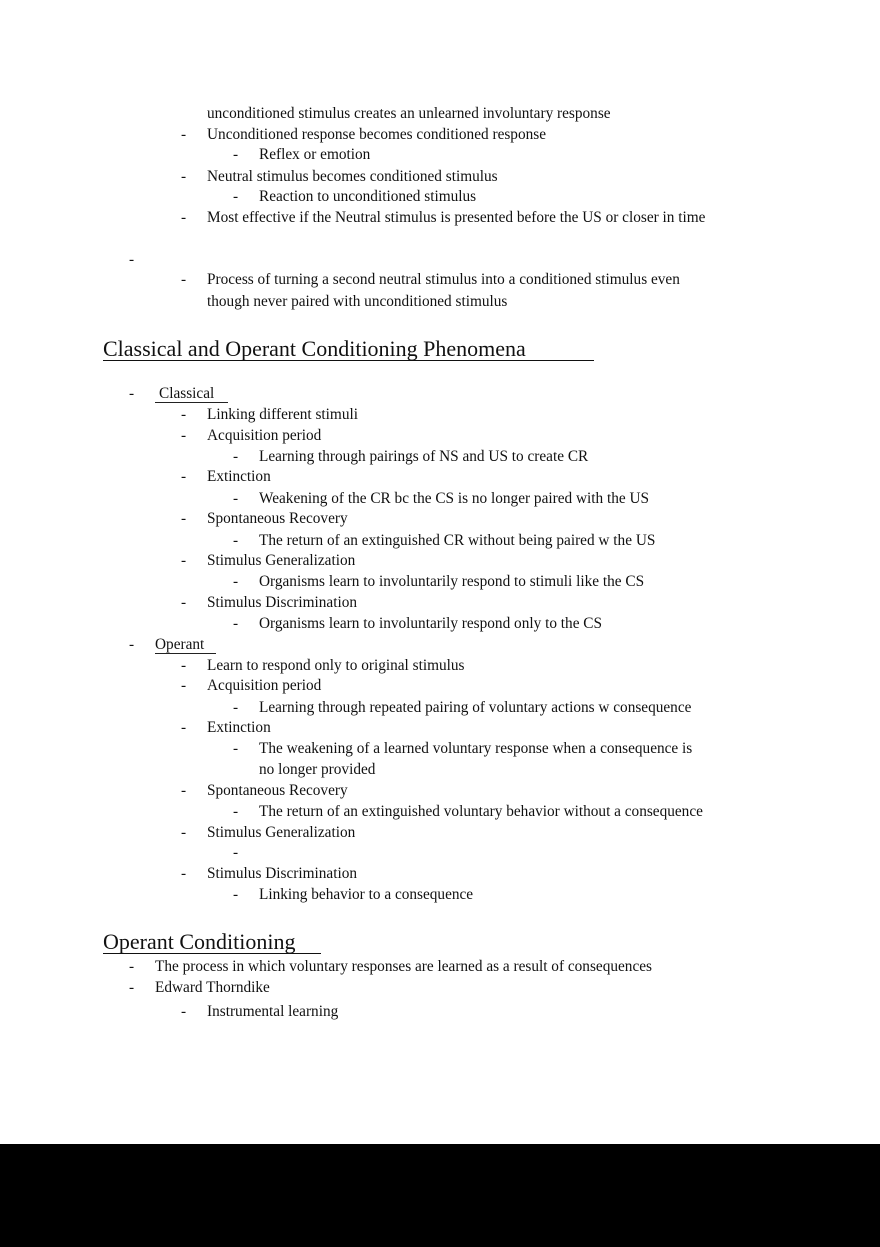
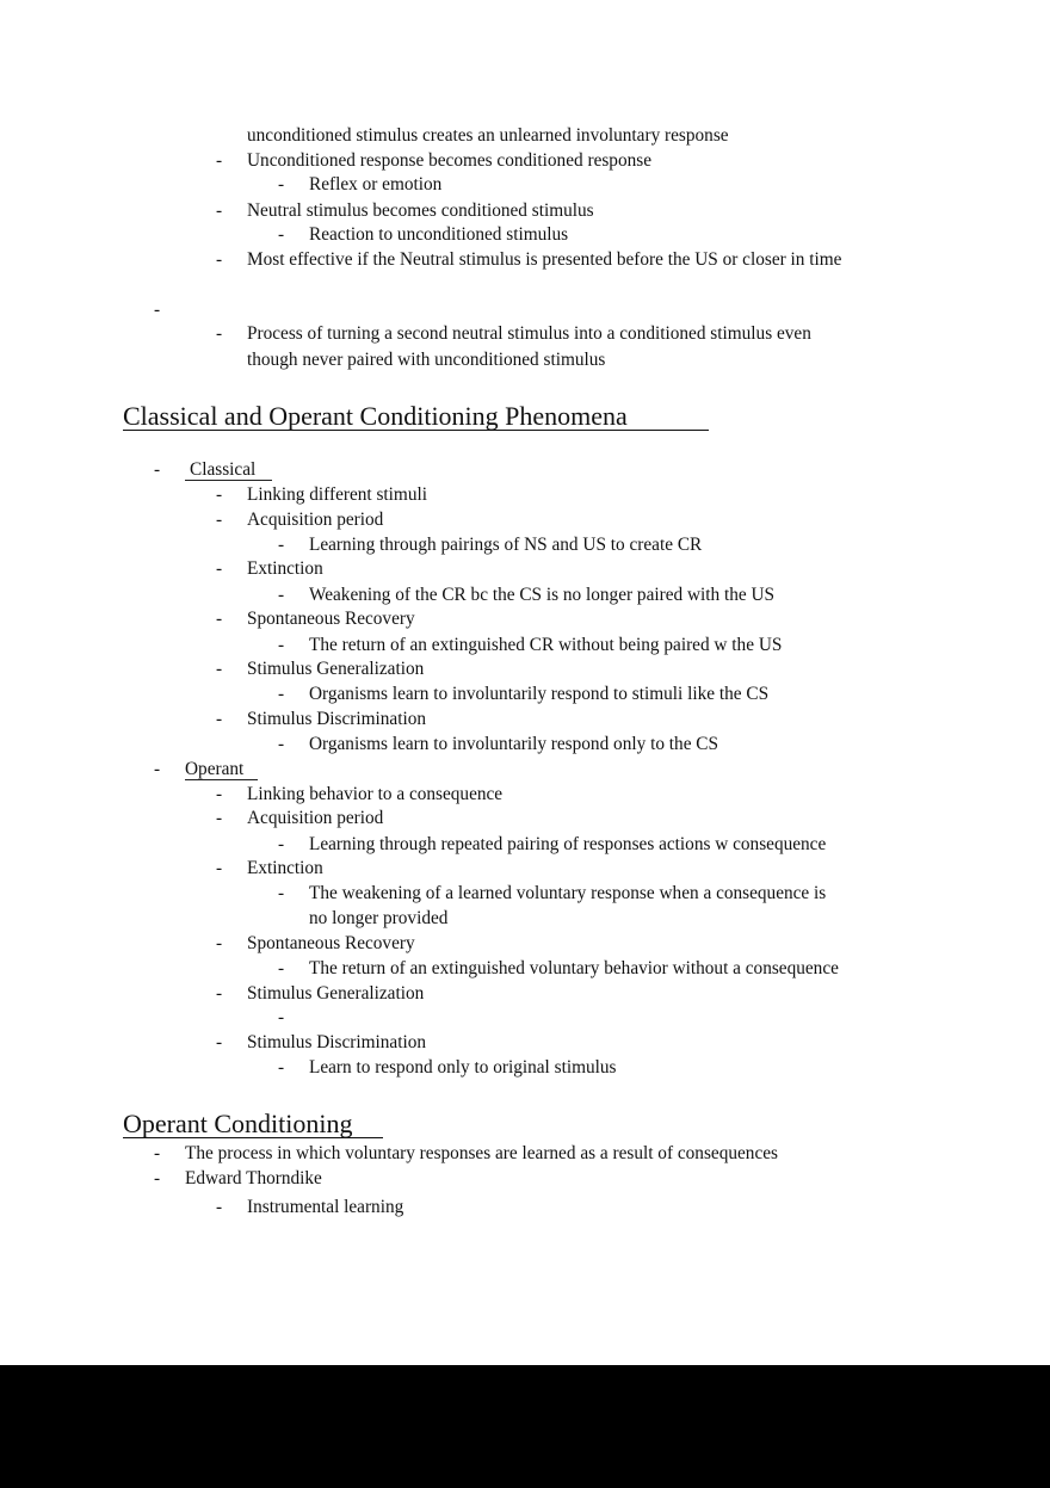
  unconditioned stimulus creates an unlearned involuntary response
  -
  Unconditioned response becomes conditioned response
  -
  Reflex or emotion
  -
  Neutral stimulus becomes conditioned stimulus
  -
  Reaction to unconditioned stimulus
  -
  Most effective if the Neutral stimulus is presented before the US or closer in time
  -
  -
  Process of turning a second neutral stimulus into a conditioned stimulus even
  though never paired with unconditioned stimulus
  Classical and Operant Conditioning Phenomena
  -
  Classical
  -
  Linking different stimuli
  -
  Acquisition period
  -
  Learning through pairings of NS and US to create CR
  -
  Extinction
  -
  Weakening of the CR bc the CS is no longer paired with the US
  -
  Spontaneous Recovery
  -
  The return of an extinguished CR without being paired w the US
  -
  Stimulus Generalization
  -
  Organisms learn to involuntarily respond to stimuli like the CS
  -
  Stimulus Discrimination
  -
  Organisms learn to involuntarily respond only to the CS
  -
  Operant
  -
- Learn to respond only to original stimulus
+ Linking behavior to a consequence
  -
  Acquisition period
  -
- Learning through repeated pairing of voluntary actions w consequence
+ Learning through repeated pairing of responses actions w consequence
  -
  Extinction
  -
  The weakening of a learned voluntary response when a consequence is
  no longer provided
  -
  Spontaneous Recovery
  -
  The return of an extinguished voluntary behavior without a consequence
  -
  Stimulus Generalization
  -
  -
  Stimulus Discrimination
  -
- Linking behavior to a consequence
+ Learn to respond only to original stimulus
  Operant Conditioning
  -
  The process in which voluntary responses are learned as a result of consequences
  -
  Edward Thorndike
  -
  Instrumental learning
